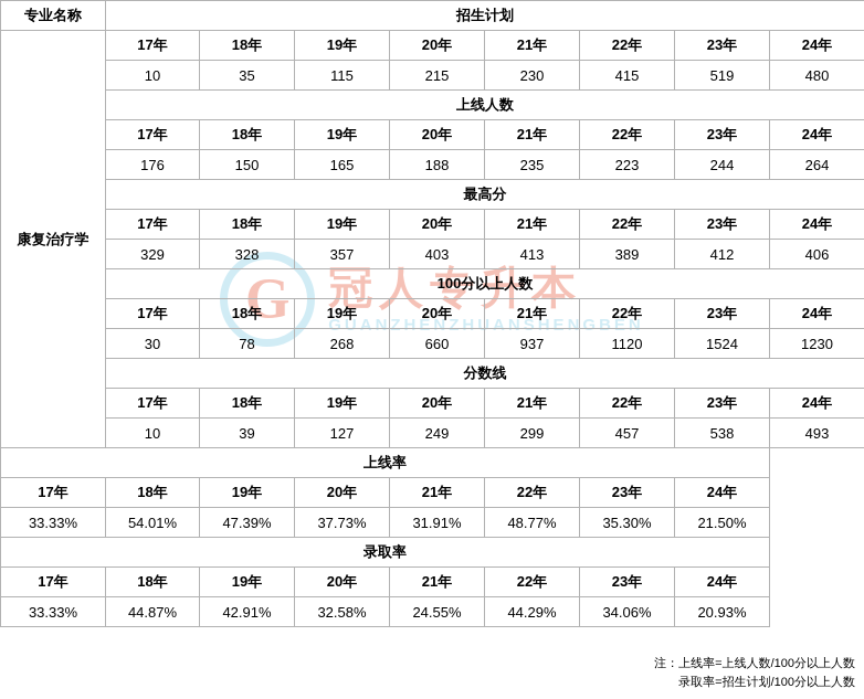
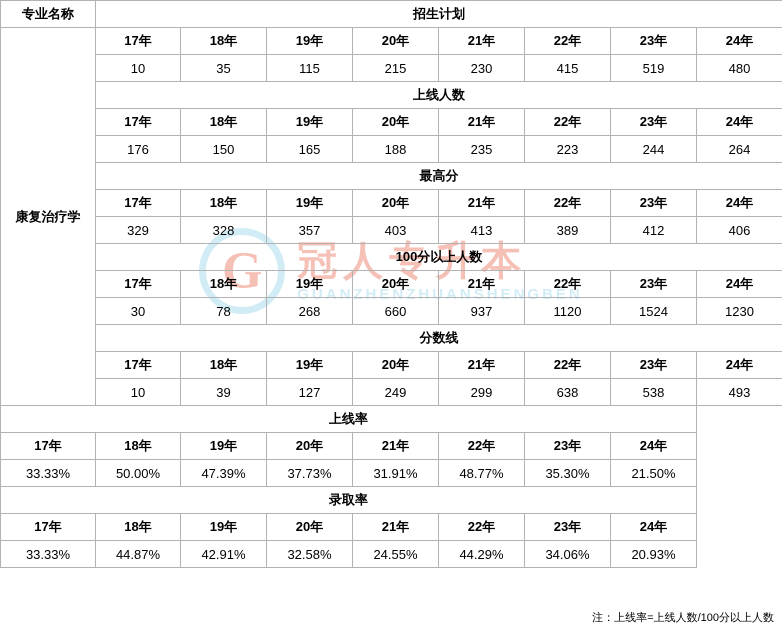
  冠人专升本
  GUANZHENZHUANSHENGBEN
  专业名称	招生计划
  康复治疗学	17年	18年	19年	20年	21年	22年	23年	24年
  10	35	115	215	230	415	519	480
  上线人数
  17年	18年	19年	20年	21年	22年	23年	24年
  176	150	165	188	235	223	244	264
  最高分
  17年	18年	19年	20年	21年	22年	23年	24年
  329	328	357	403	413	389	412	406
  100分以上人数
  17年	18年	19年	20年	21年	22年	23年	24年
  30	78	268	660	937	1120	1524	1230
  分数线
  17年	18年	19年	20年	21年	22年	23年	24年
- 10	39	127	249	299	457	538	493
+ 10	39	127	249	299	638	538	493
  上线率
  17年	18年	19年	20年	21年	22年	23年	24年
- 33.33%	54.01%	47.39%	37.73%	31.91%	48.77%	35.30%	21.50%
+ 33.33%	50.00%	47.39%	37.73%	31.91%	48.77%	35.30%	21.50%
  录取率
  17年	18年	19年	20年	21年	22年	23年	24年
  33.33%	44.87%	42.91%	32.58%	24.55%	44.29%	34.06%	20.93%
  注：上线率=上线人数/100分以上人数
- 录取率=招生计划/100分以上人数
